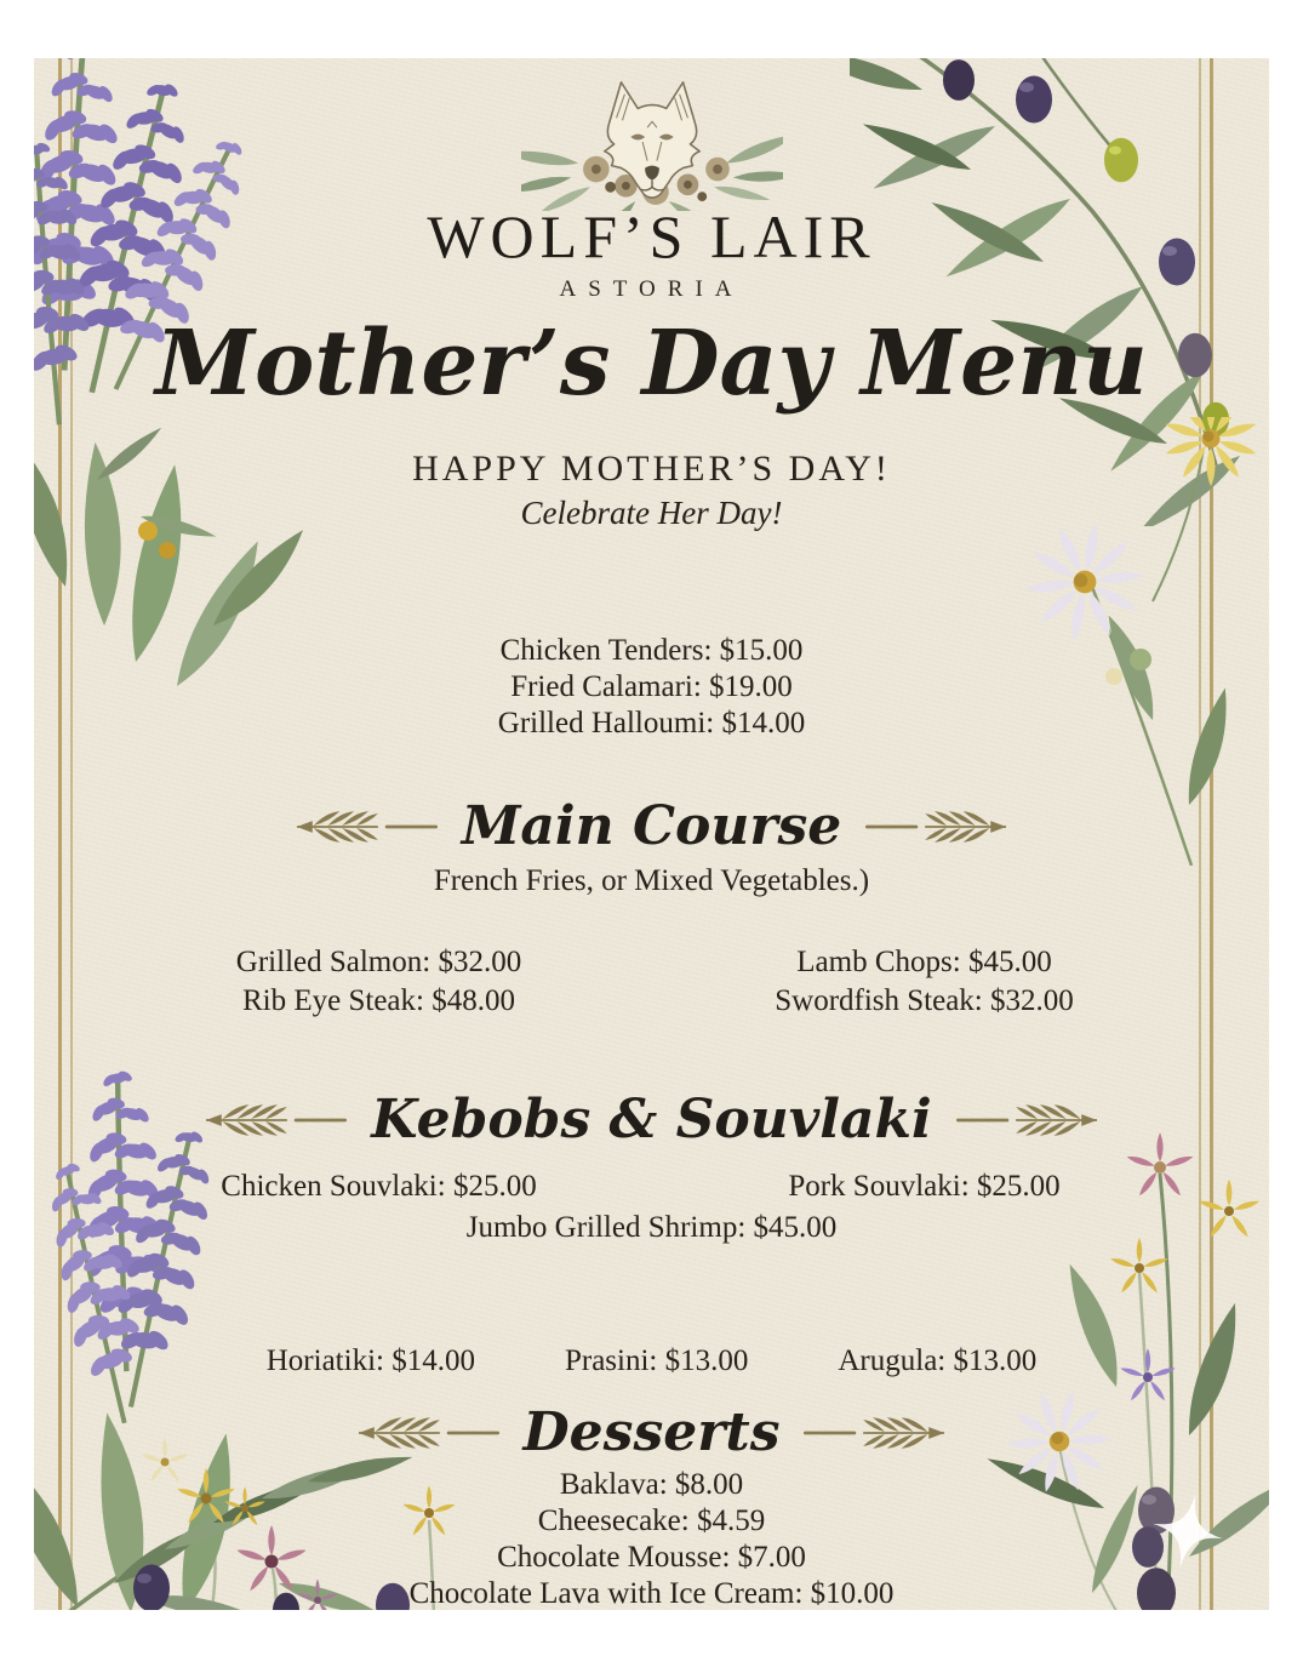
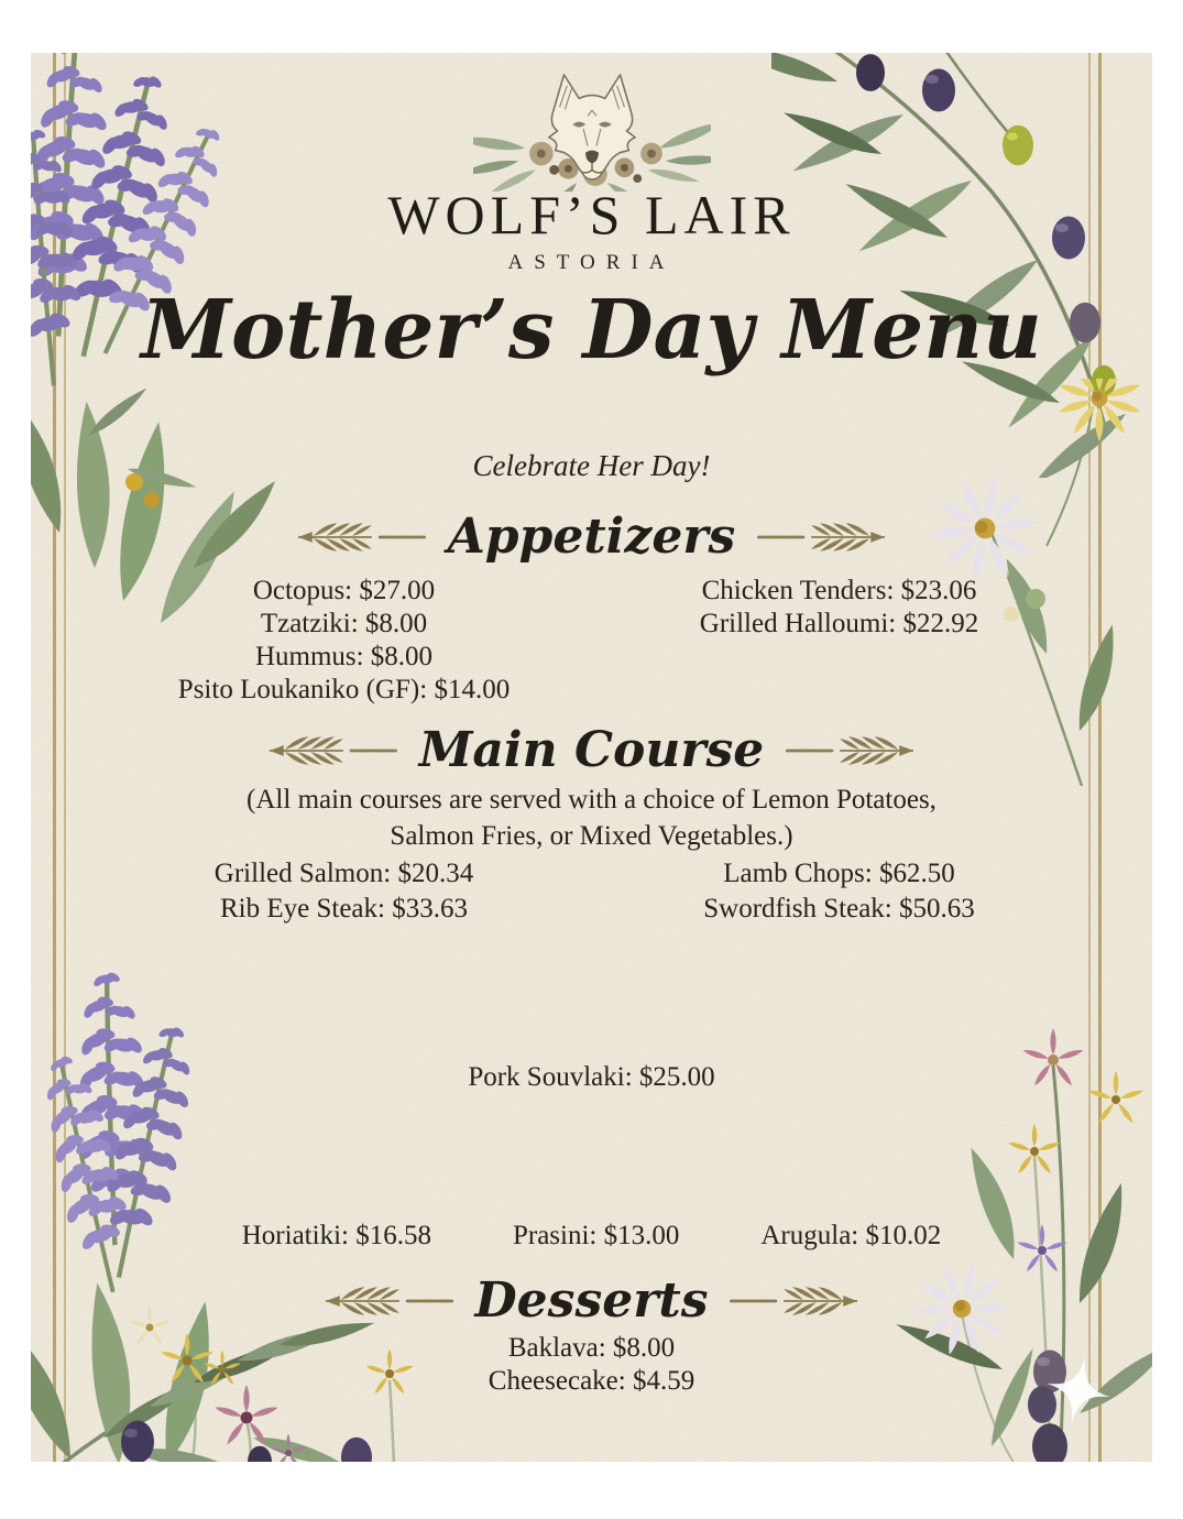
  WOLF’S LAIR
  ASTORIA
  Mother’s Day Menu
- HAPPY MOTHER’S DAY!
  Celebrate Her Day!
+ Appetizers
+ Octopus: $27.00
+ Tzatziki: $8.00
+ Hummus: $8.00
+ Psito Loukaniko (GF): $14.00
- Chicken Tenders: $15.00
+ Chicken Tenders: $23.06
- Fried Calamari: $19.00
- Grilled Halloumi: $14.00
+ Grilled Halloumi: $22.92
  Main Course
+ (All main courses are served with a choice of Lemon Potatoes,
- French Fries, or Mixed Vegetables.)
+ Salmon Fries, or Mixed Vegetables.)
- Grilled Salmon: $32.00
+ Grilled Salmon: $20.34
- Rib Eye Steak: $48.00
+ Rib Eye Steak: $33.63
- Lamb Chops: $45.00
+ Lamb Chops: $62.50
- Swordfish Steak: $32.00
+ Swordfish Steak: $50.63
- Kebobs & Souvlaki
- Chicken Souvlaki: $25.00
  Pork Souvlaki: $25.00
- Jumbo Grilled Shrimp: $45.00
- Horiatiki: $14.00
+ Horiatiki: $16.58
  Prasini: $13.00
- Arugula: $13.00
+ Arugula: $10.02
  Desserts
  Baklava: $8.00
  Cheesecake: $4.59
- Chocolate Mousse: $7.00
- Chocolate Lava with Ice Cream: $10.00
